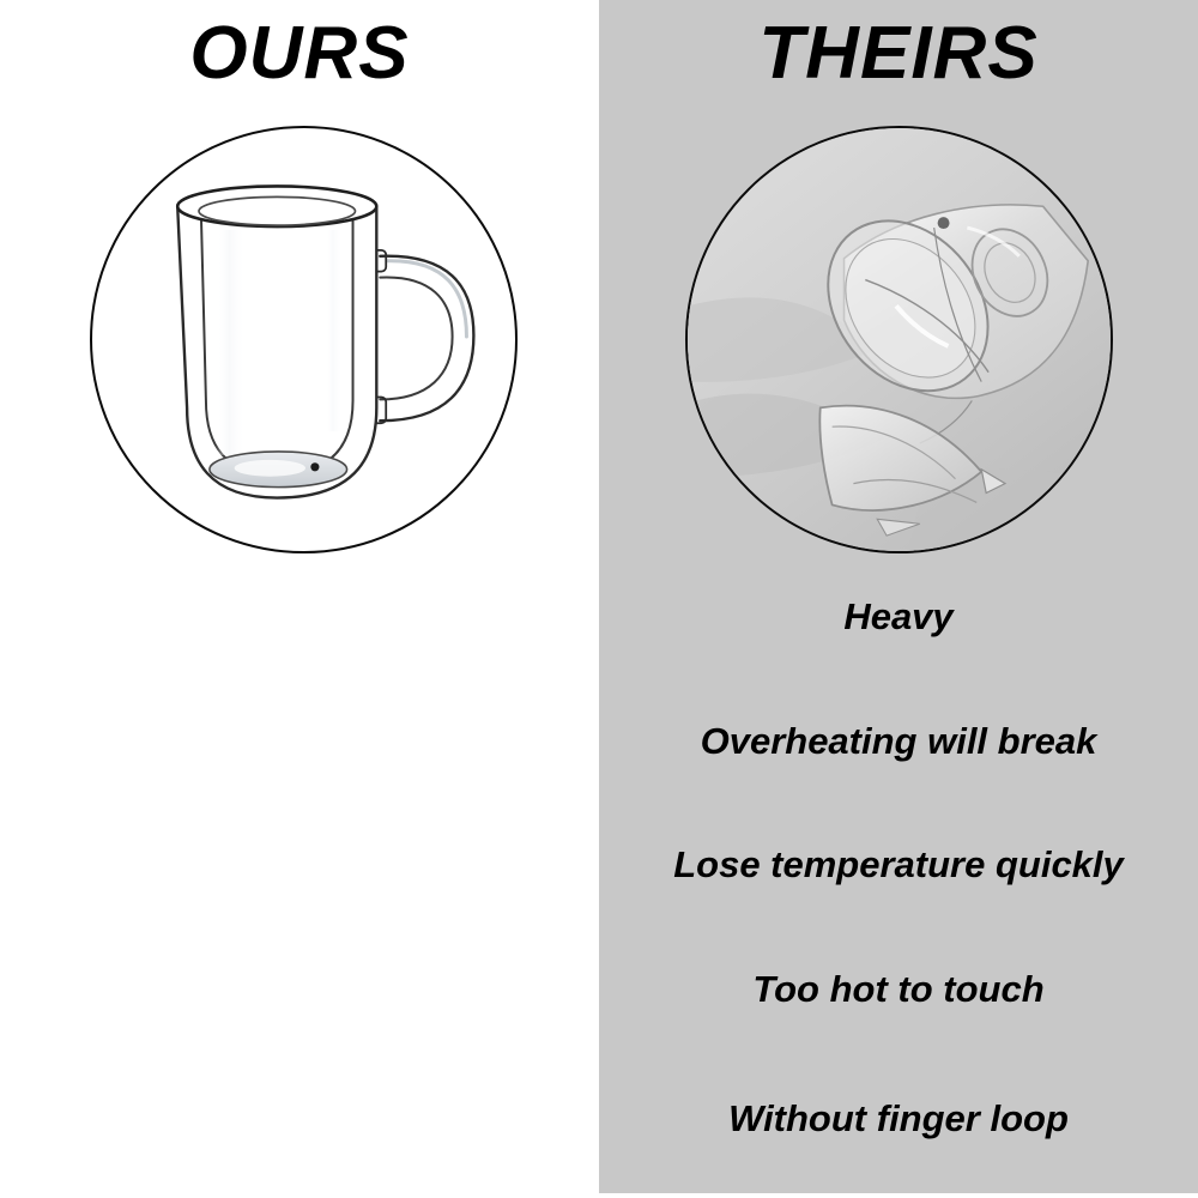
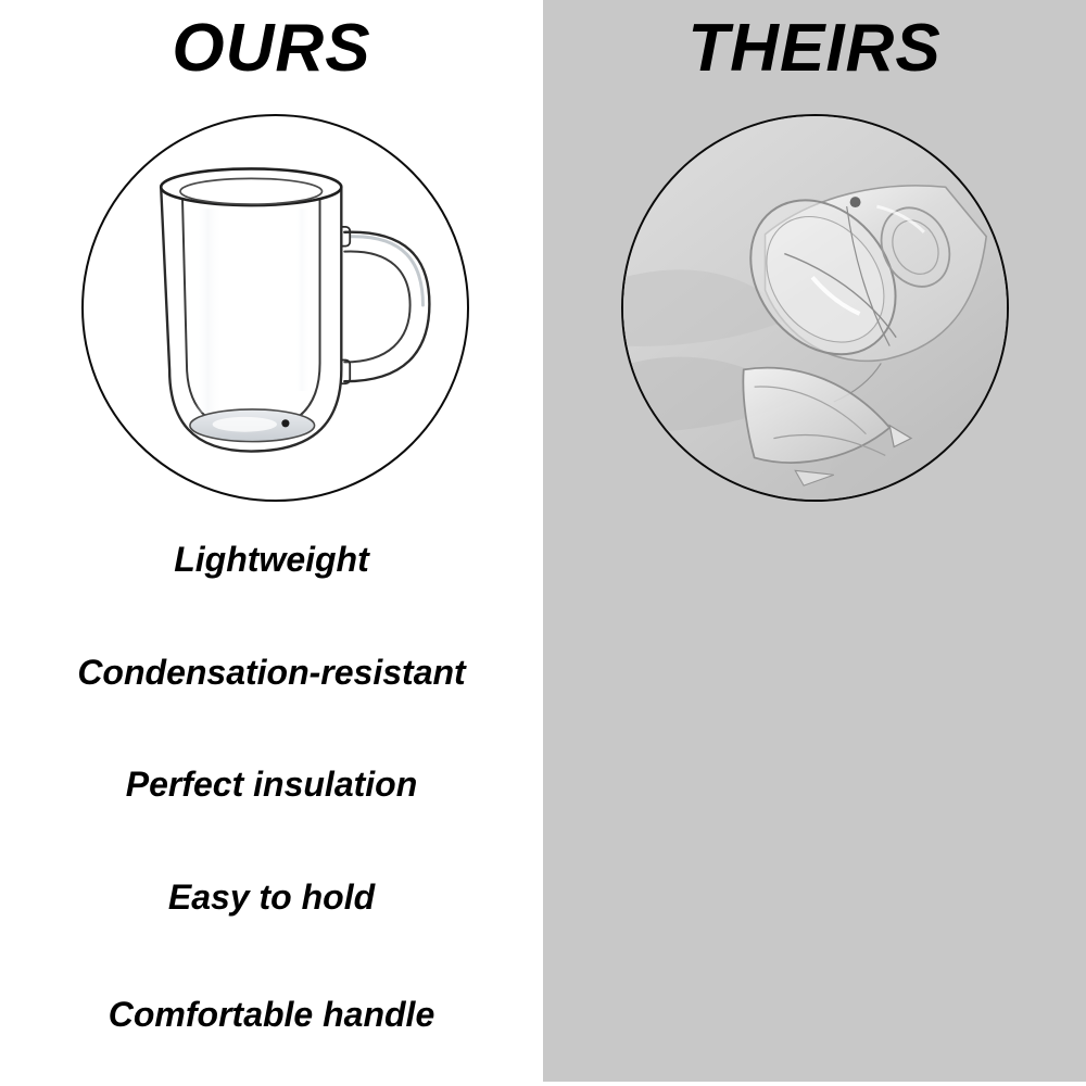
  OURS
+ Lightweight
+ Condensation-resistant
+ Perfect insulation
+ Easy to hold
+ Comfortable handle
  THEIRS
- Heavy
- Overheating will break
- Lose temperature quickly
- Too hot to touch
- Without finger loop
